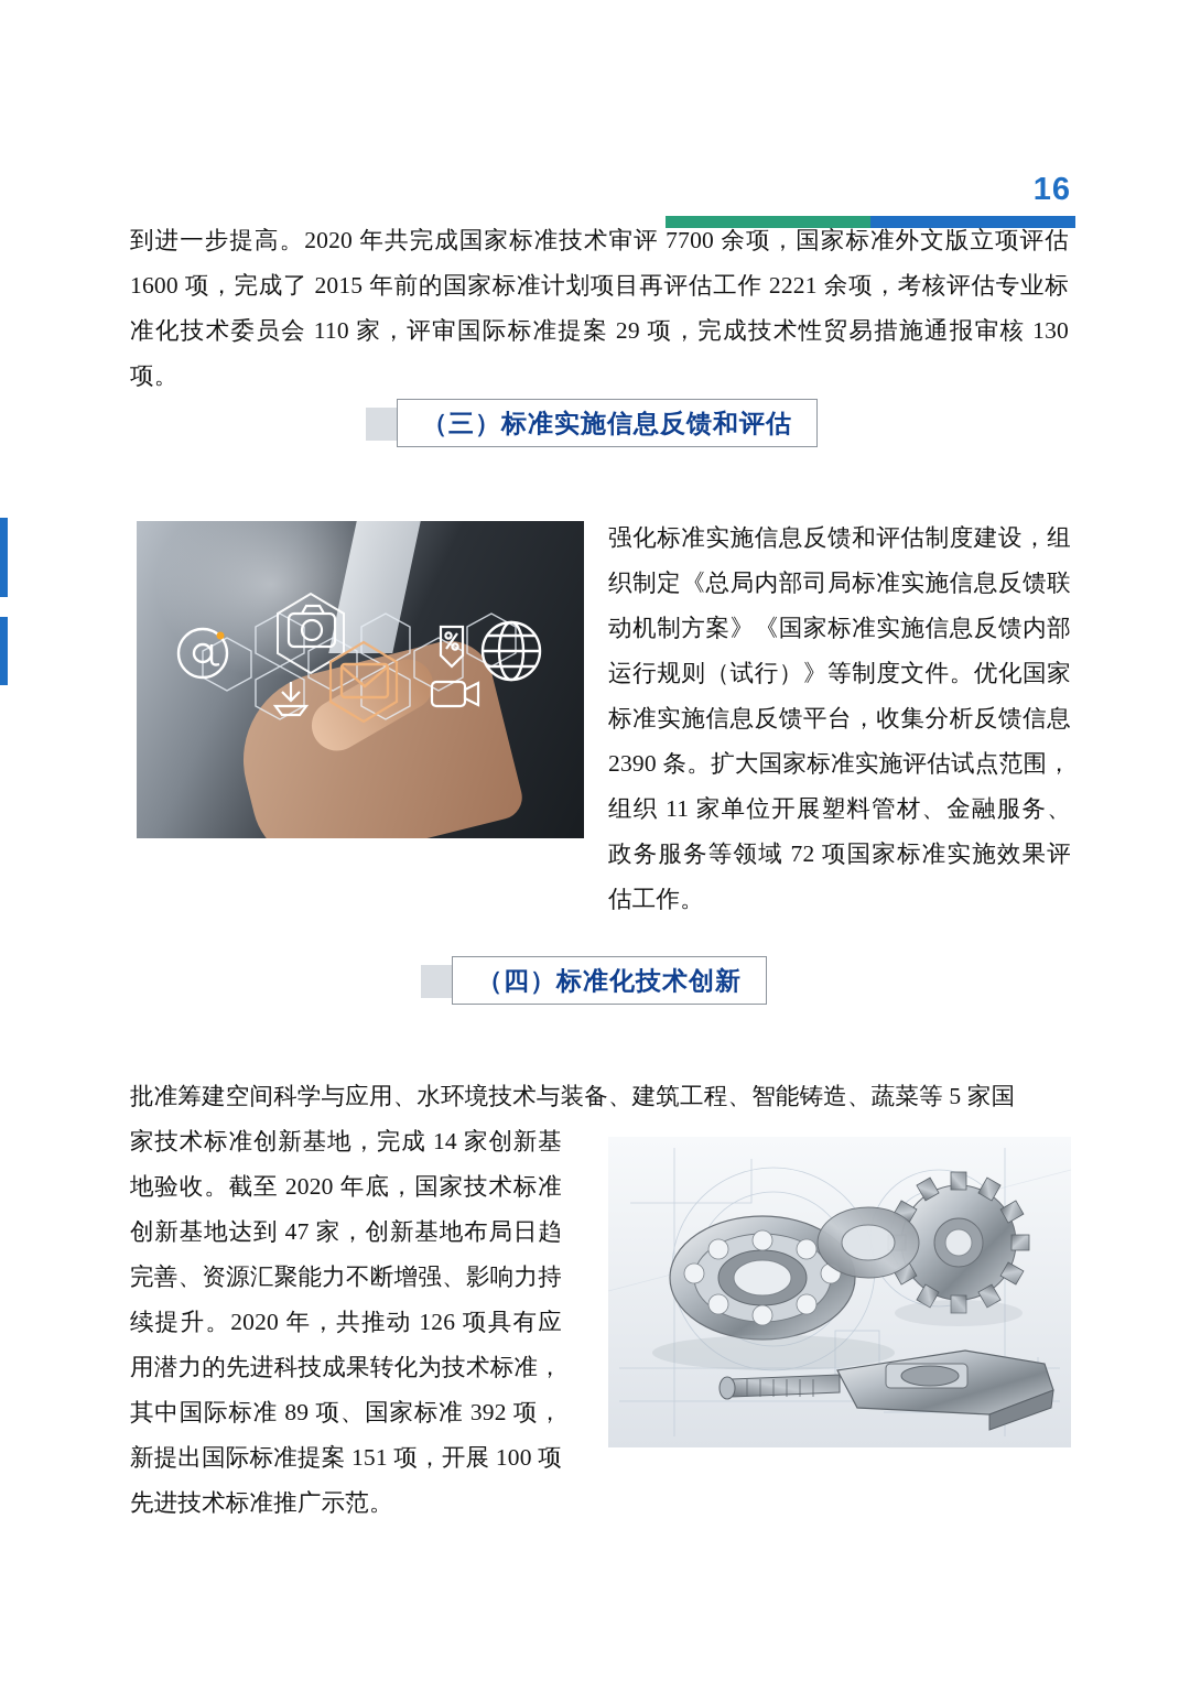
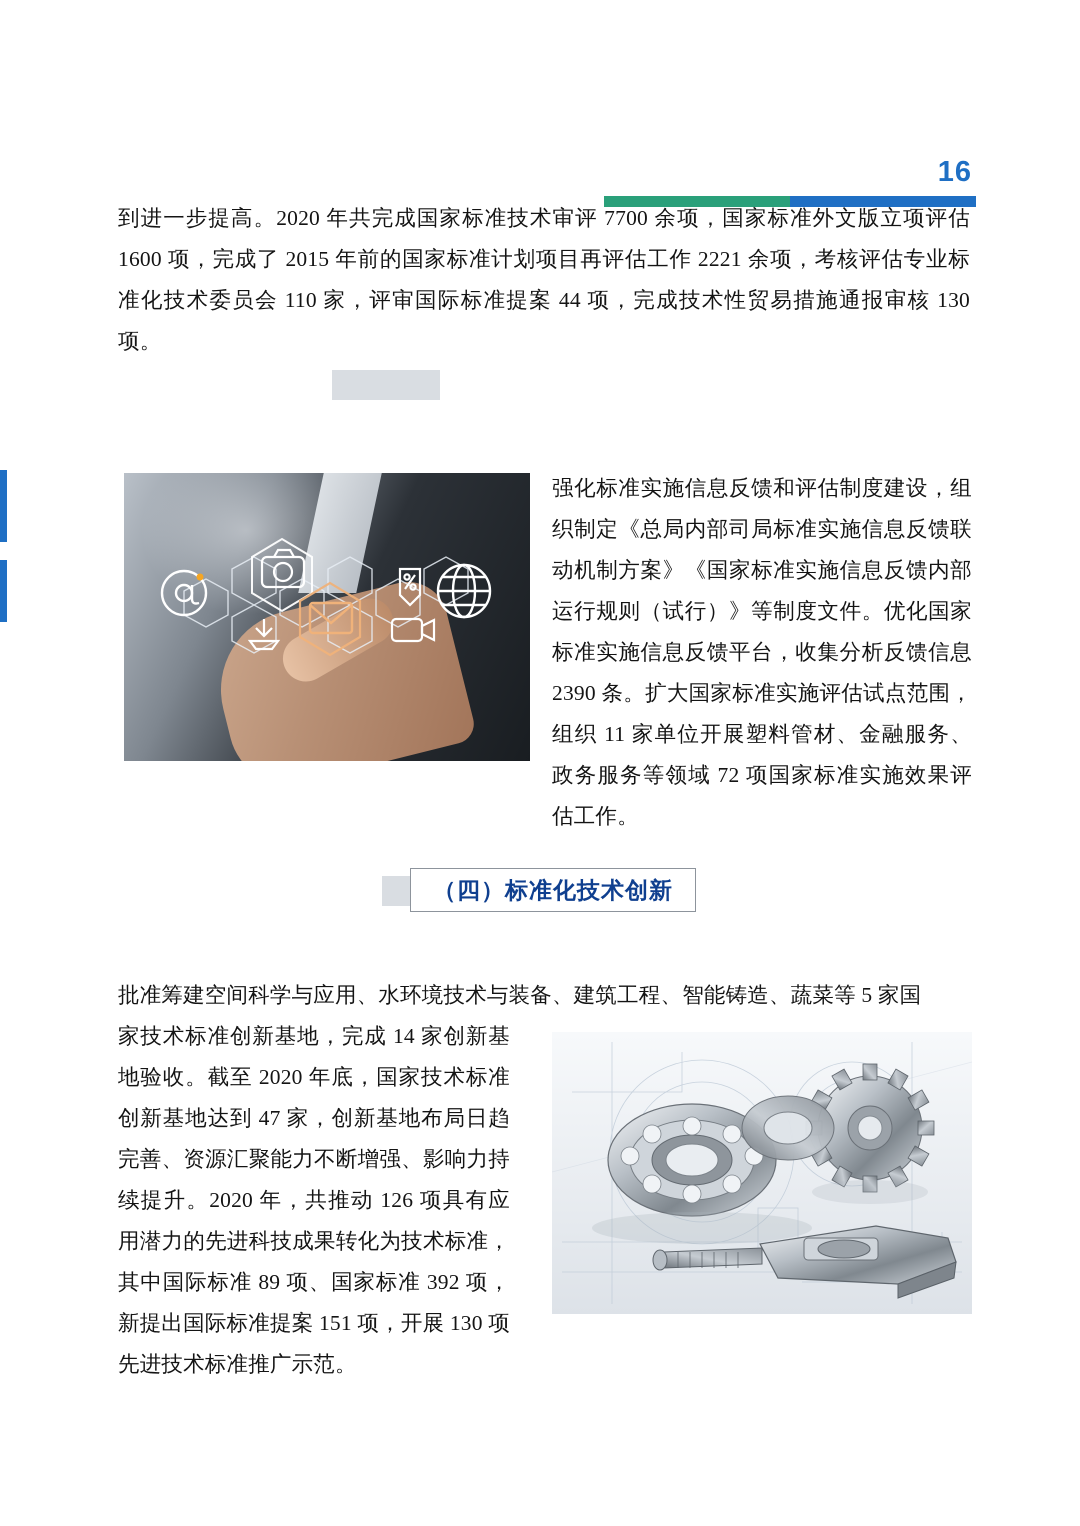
  16
- 到进一步提高。2020 年共完成国家标准技术审评 7700 余项，国家标准外文版立项评估 1600 项，完成了 2015 年前的国家标准计划项目再评估工作 2221 余项，考核评估专业标准化技术委员会 110 家，评审国际标准提案 29 项，完成技术性贸易措施通报审核 130 项。
+ 到进一步提高。2020 年共完成国家标准技术审评 7700 余项，国家标准外文版立项评估 1600 项，完成了 2015 年前的国家标准计划项目再评估工作 2221 余项，考核评估专业标准化技术委员会 110 家，评审国际标准提案 44 项，完成技术性贸易措施通报审核 130 项。
- （三）标准实施信息反馈和评估
  强化标准实施信息反馈和评估制度建设，组织制定《总局内部司局标准实施信息反馈联动机制方案》《国家标准实施信息反馈内部运行规则（试行）》等制度文件。优化国家标准实施信息反馈平台，收集分析反馈信息 2390 条。扩大国家标准实施评估试点范围，组织 11 家单位开展塑料管材、金融服务、政务服务等领域 72 项国家标准实施效果评估工作。
  （四）标准化技术创新
  批准筹建空间科学与应用、水环境技术与装备、建筑工程、智能铸造、蔬菜等 5 家国
- 家技术标准创新基地，完成 14 家创新基地验收。截至 2020 年底，国家技术标准创新基地达到 47 家，创新基地布局日趋完善、资源汇聚能力不断增强、影响力持续提升。2020 年，共推动 126 项具有应用潜力的先进科技成果转化为技术标准，其中国际标准 89 项、国家标准 392 项，新提出国际标准提案 151 项，开展 100 项先进技术标准推广示范。
+ 家技术标准创新基地，完成 14 家创新基地验收。截至 2020 年底，国家技术标准创新基地达到 47 家，创新基地布局日趋完善、资源汇聚能力不断增强、影响力持续提升。2020 年，共推动 126 项具有应用潜力的先进科技成果转化为技术标准，其中国际标准 89 项、国家标准 392 项，新提出国际标准提案 151 项，开展 130 项先进技术标准推广示范。
